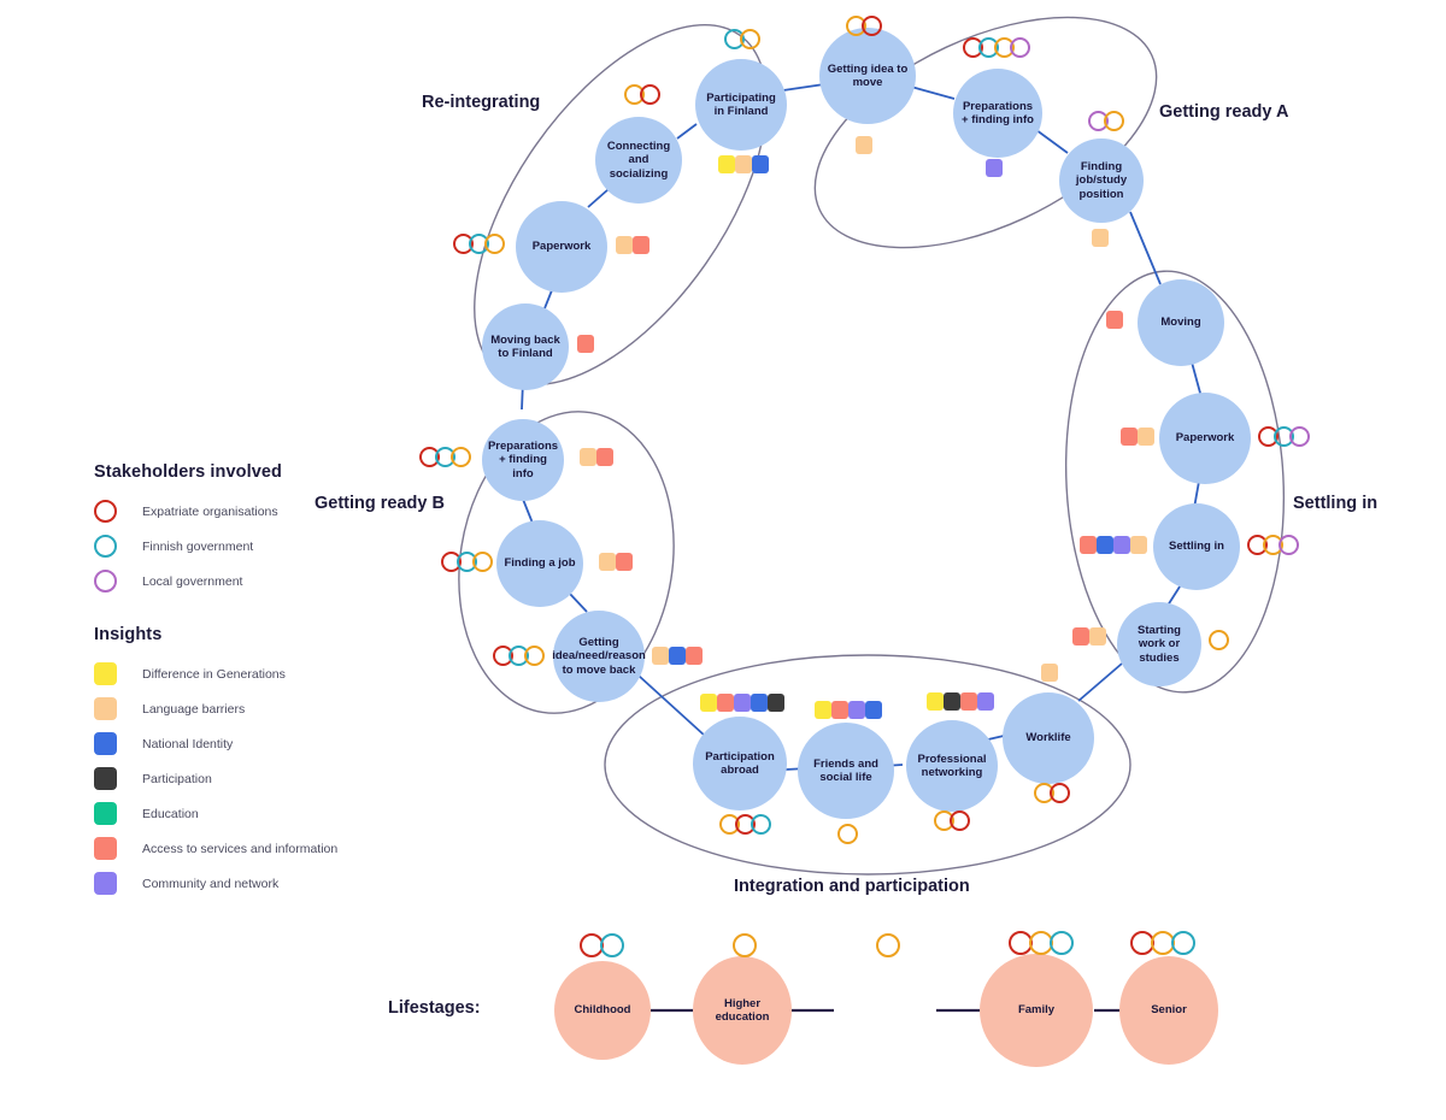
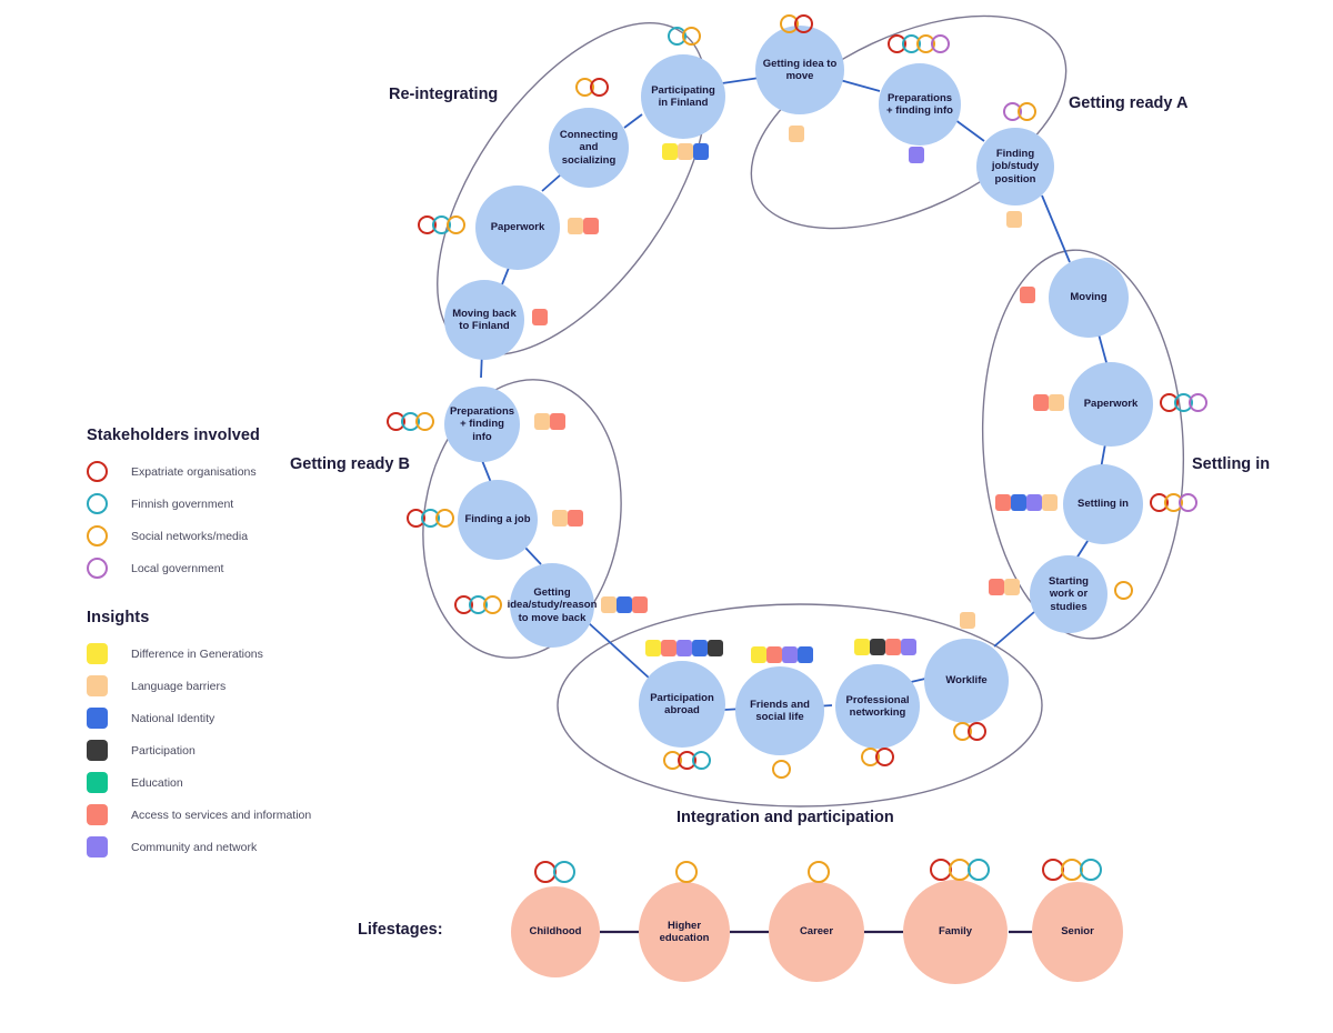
  Stakeholders involved
  Expatriate organisations
  Finnish government
+ Social networks/media
  Local government
  Insights
  Difference in Generations
  Language barriers
  National Identity
  Participation
  Education
  Access to services and information
  Community and network
  Re-integrating
  Getting ready A
  Settling in
  Integration and participation
  Getting ready B
  Getting idea to move
  Preparations + finding info
  Finding job/study position
  Moving
  Paperwork
  Settling in
  Starting work or studies
  Worklife
  Professional networking
  Friends and social life
  Participation abroad
- Getting idea/need/reason to move back
+ Getting idea/study/reason to move back
  Finding a job
  Preparations + finding info
  Moving back to Finland
  Paperwork
  Connecting and socializing
  Participating in Finland
  Lifestages:
  Childhood
  Higher education
+ Career
  Family
  Senior
